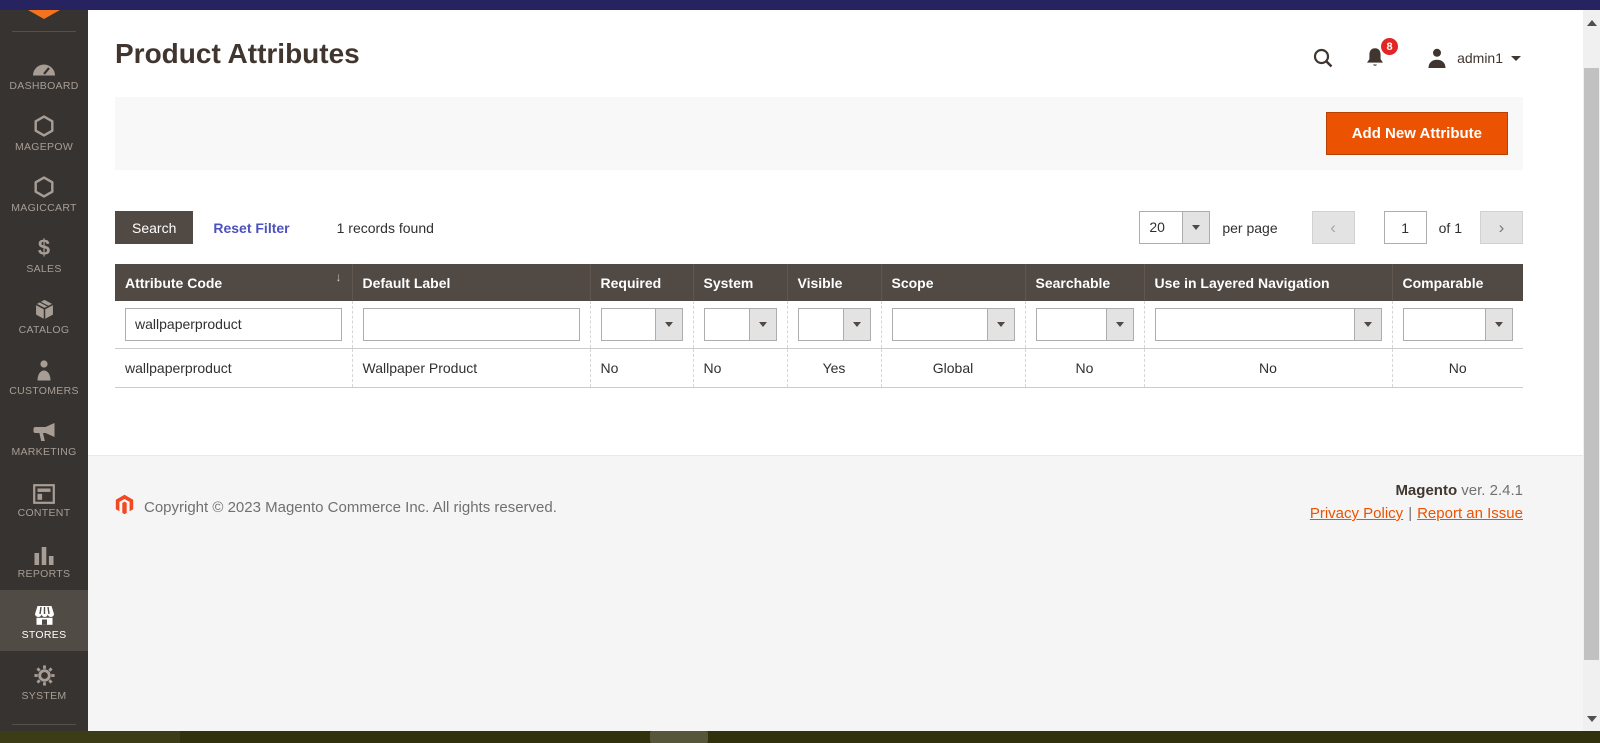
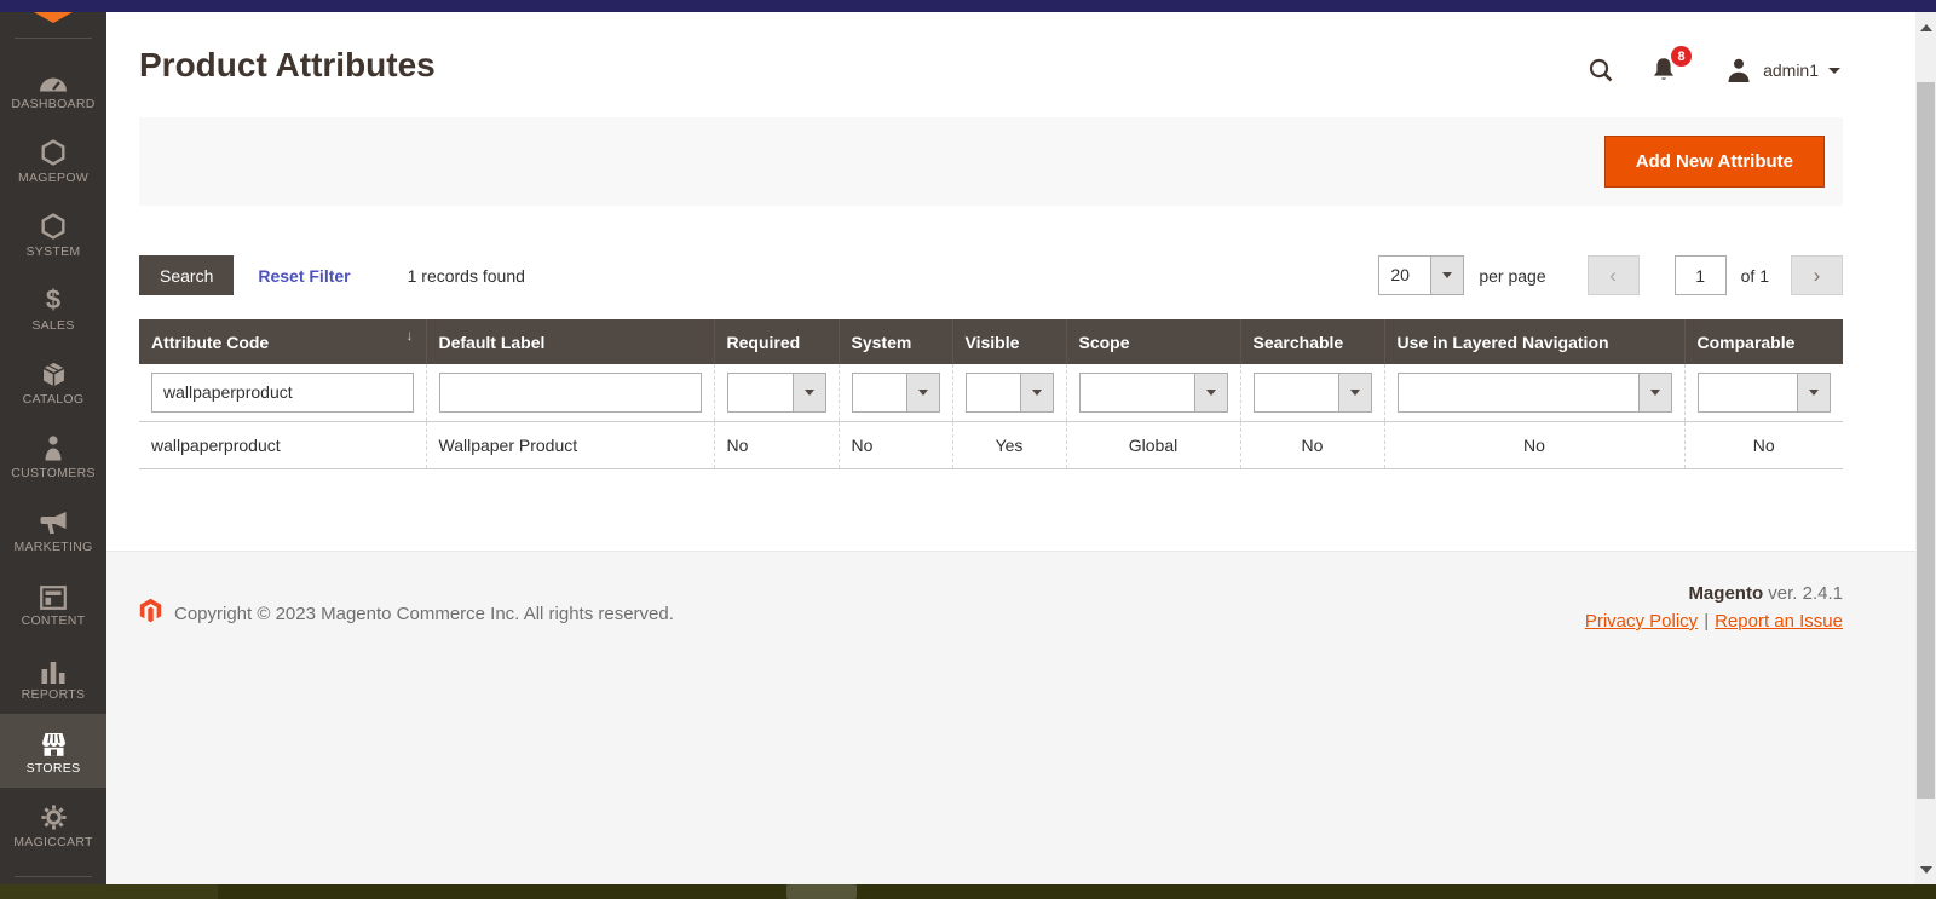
  DASHBOARD
  MAGEPOW
- MAGICCART
+ SYSTEM
  $
  SALES
  CATALOG
  CUSTOMERS
  MARKETING
  CONTENT
  REPORTS
  STORES
- SYSTEM
+ MAGICCART
  Product Attributes
  8
  admin1
  Add New Attribute
  Search
  Reset Filter
  1 records found
  20
  per page
  ‹
  1
  of 1
  ›
  Attribute Code ↓	Default Label	Required	System	Visible	Scope	Searchable	Use in Layered Navigation	Comparable
  wallpaperproduct
  wallpaperproduct	Wallpaper Product	No	No	Yes	Global	No	No	No
  Copyright © 2023 Magento Commerce Inc. All rights reserved.
  Magento ver. 2.4.1
  Privacy Policy | Report an Issue
